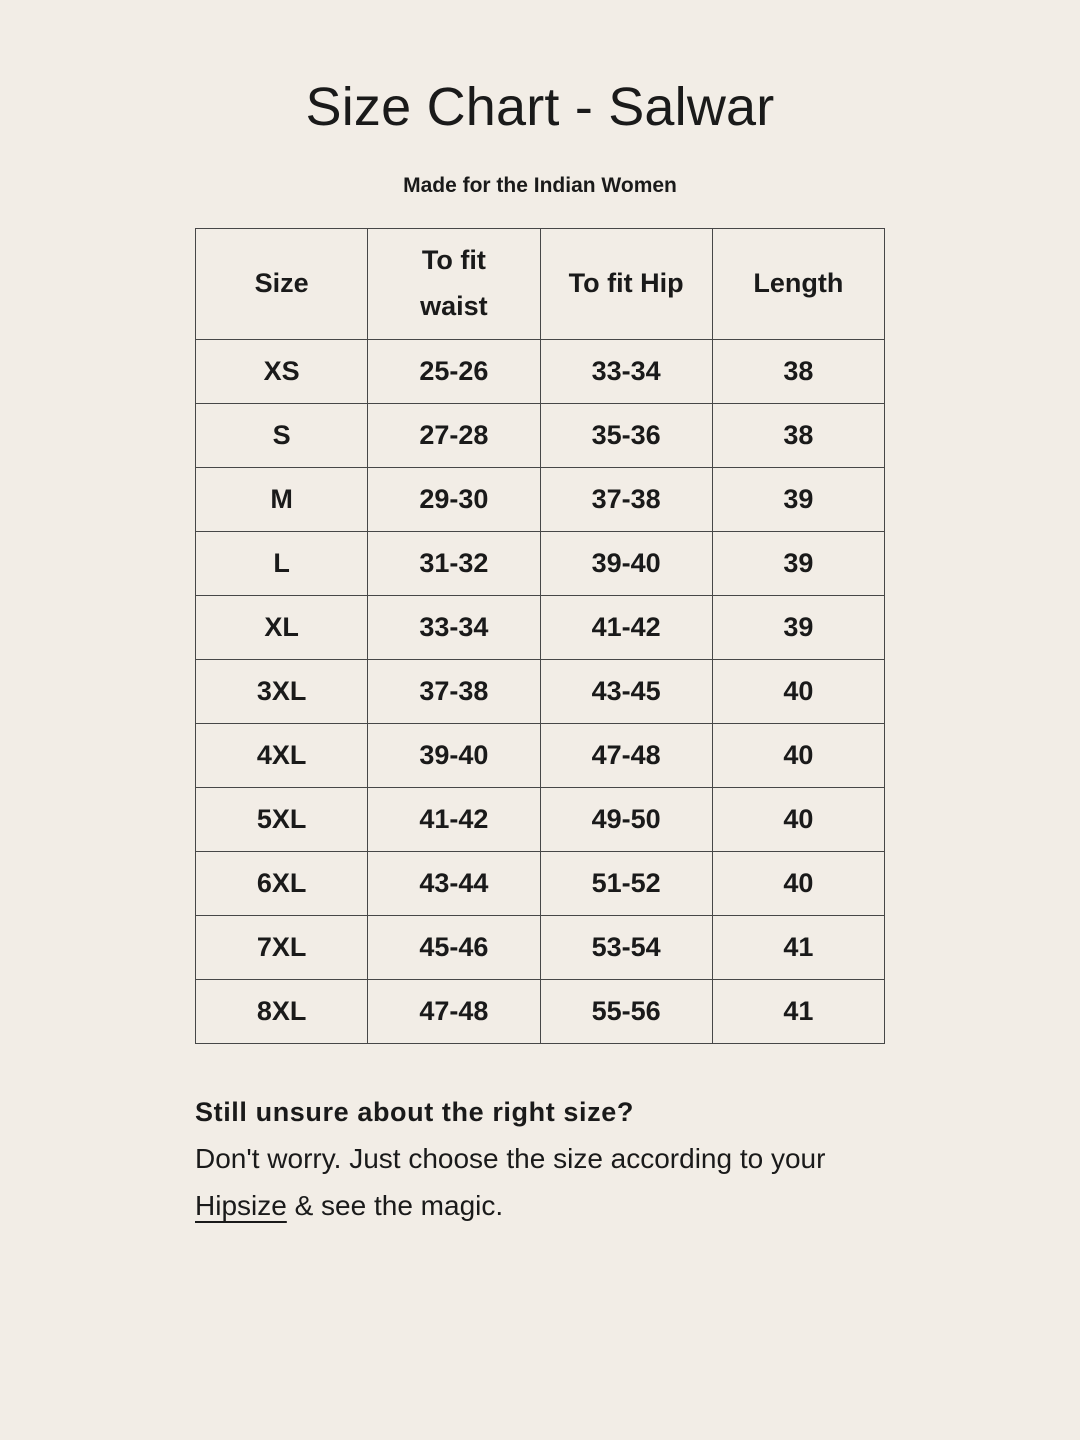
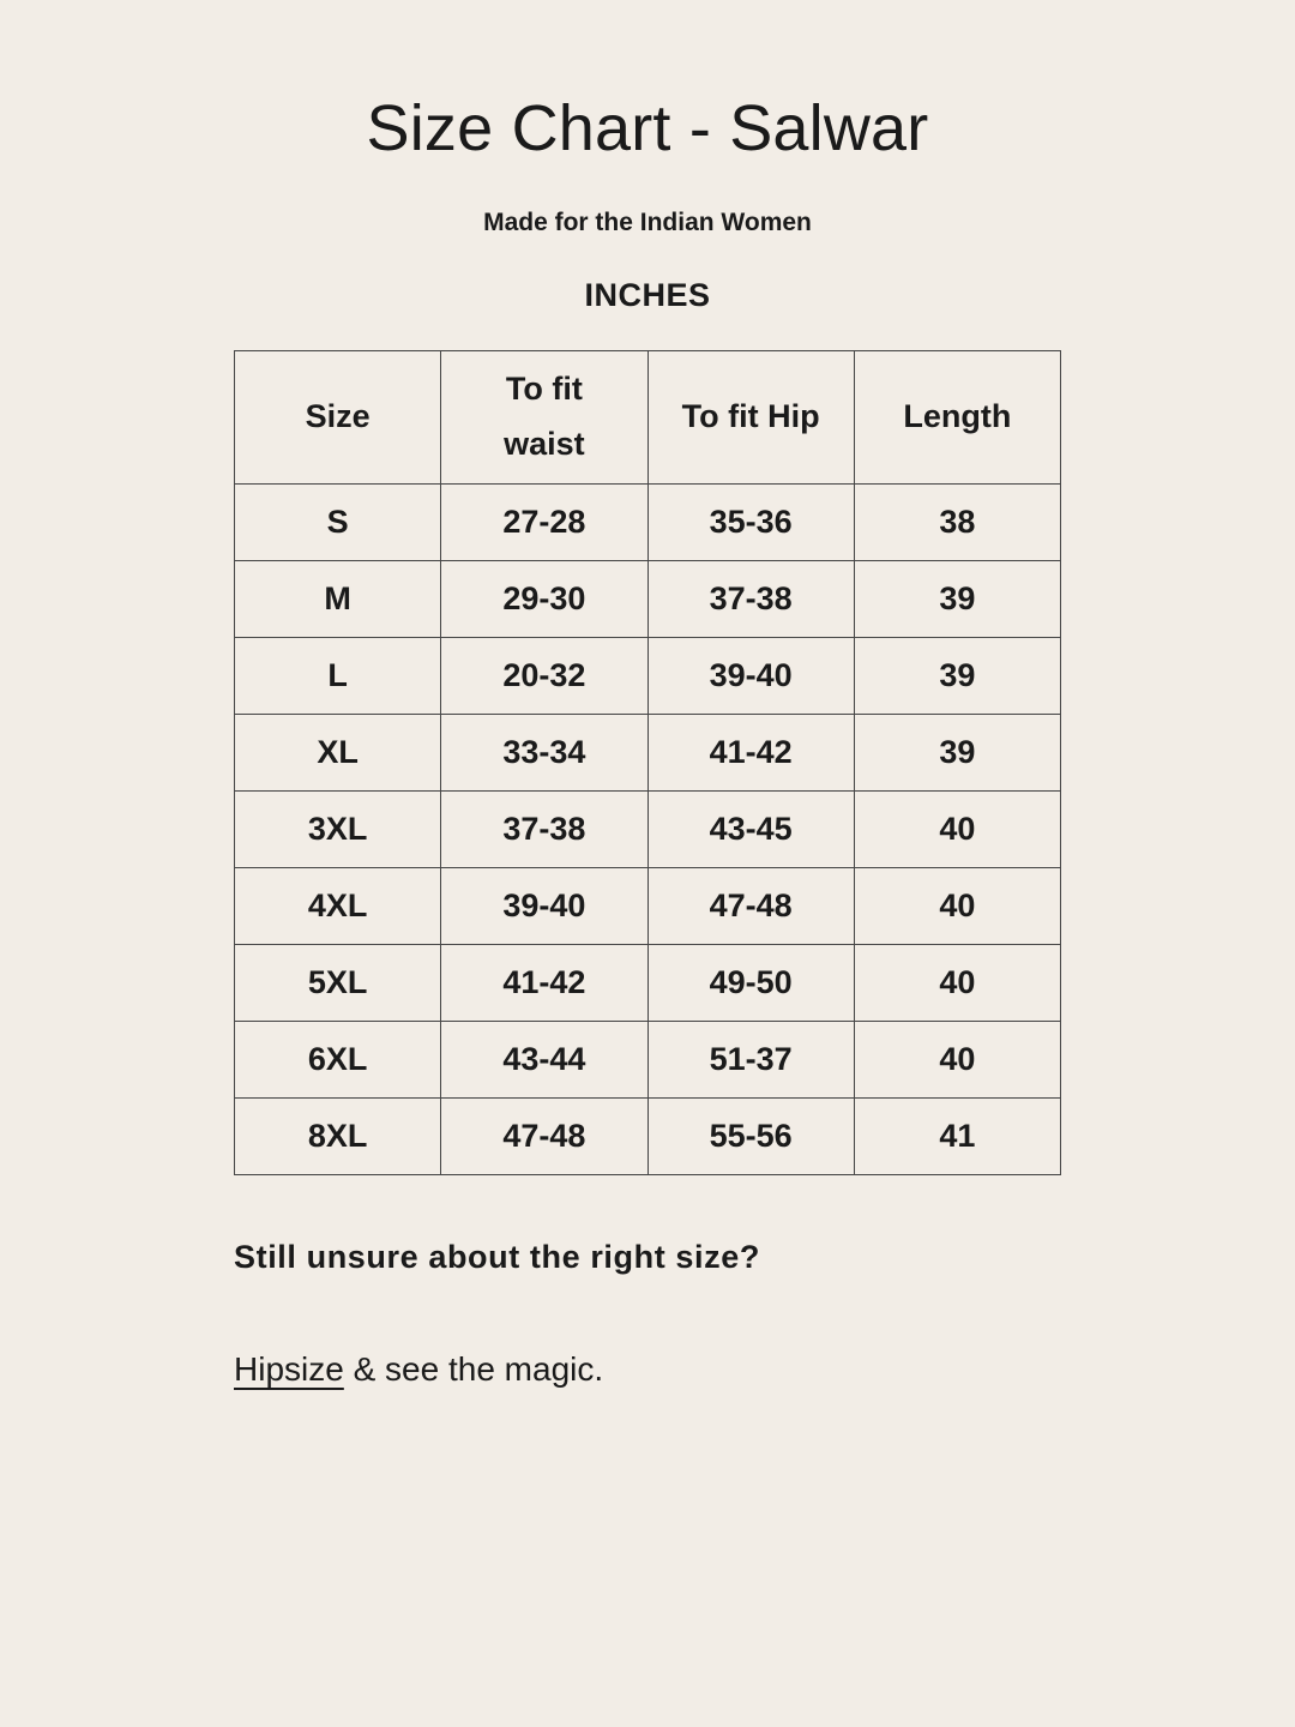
  Size Chart - Salwar
  Made for the Indian Women
+ INCHES
  Size	To fit waist	To fit Hip	Length
- XS	25-26	33-34	38
  S	27-28	35-36	38
  M	29-30	37-38	39
- L	31-32	39-40	39
+ L	20-32	39-40	39
  XL	33-34	41-42	39
  3XL	37-38	43-45	40
  4XL	39-40	47-48	40
  5XL	41-42	49-50	40
- 6XL	43-44	51-52	40
+ 6XL	43-44	51-37	40
- 7XL	45-46	53-54	41
  8XL	47-48	55-56	41
  Still unsure about the right size?
- Don't worry. Just choose the size according to your
  Hipsize & see the magic.
